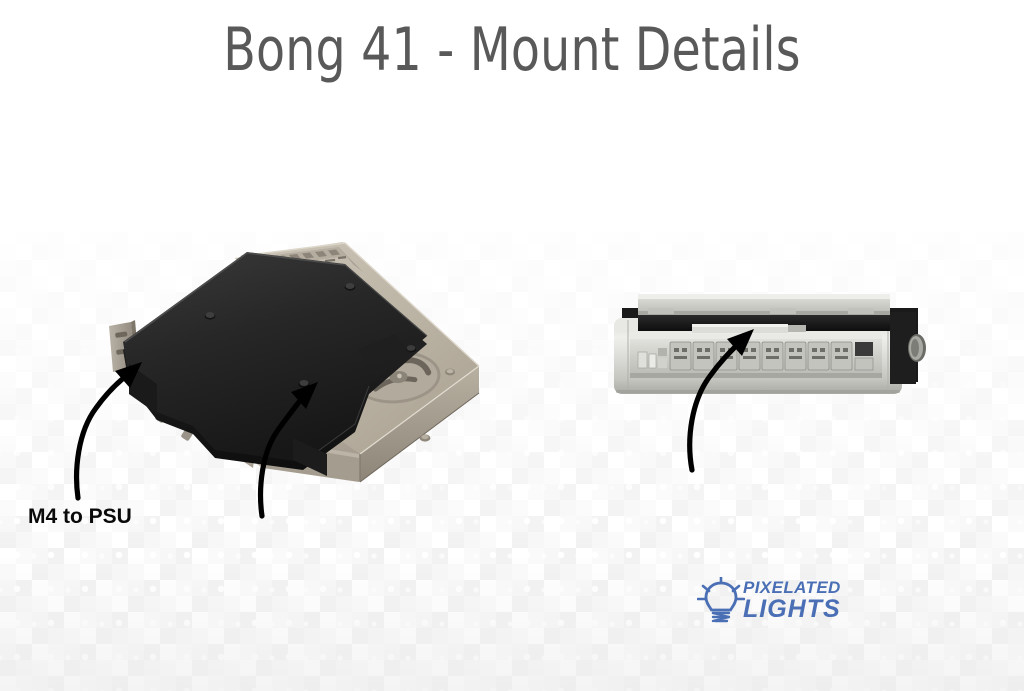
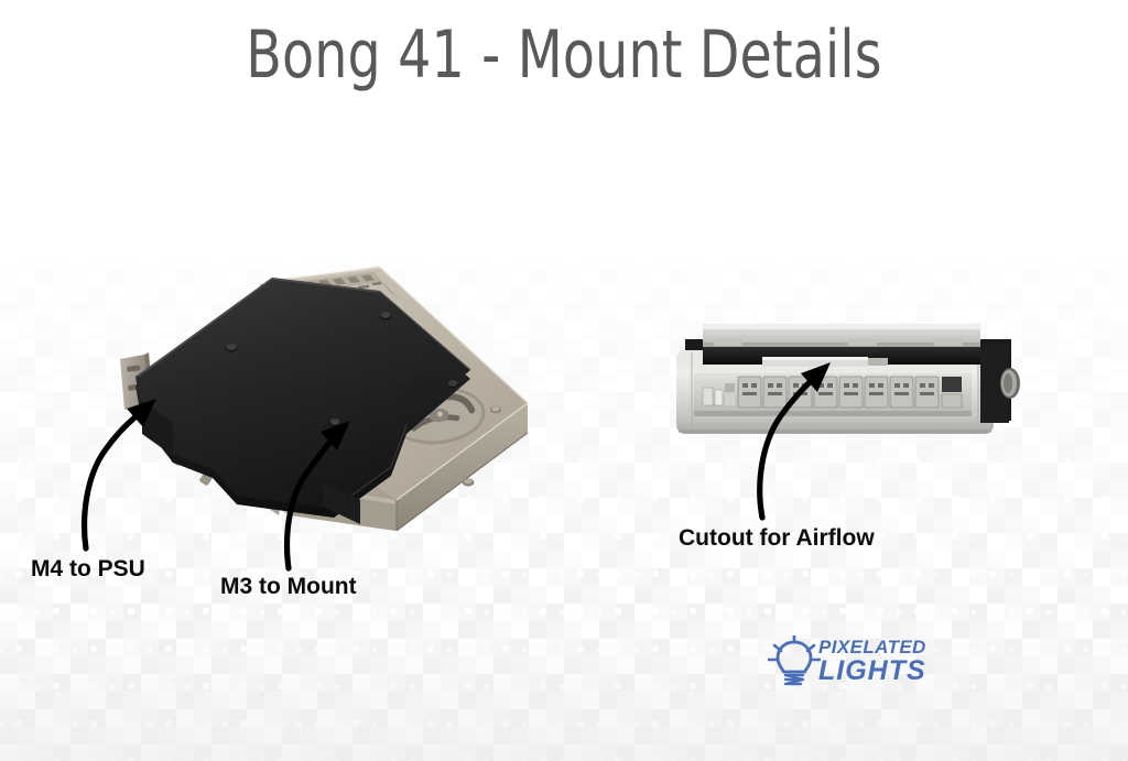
  Bong 41 - Mount Details
  M4 to PSU
+ M3 to Mount
+ Cutout for Airflow
  PIXELATED
  LIGHTS
